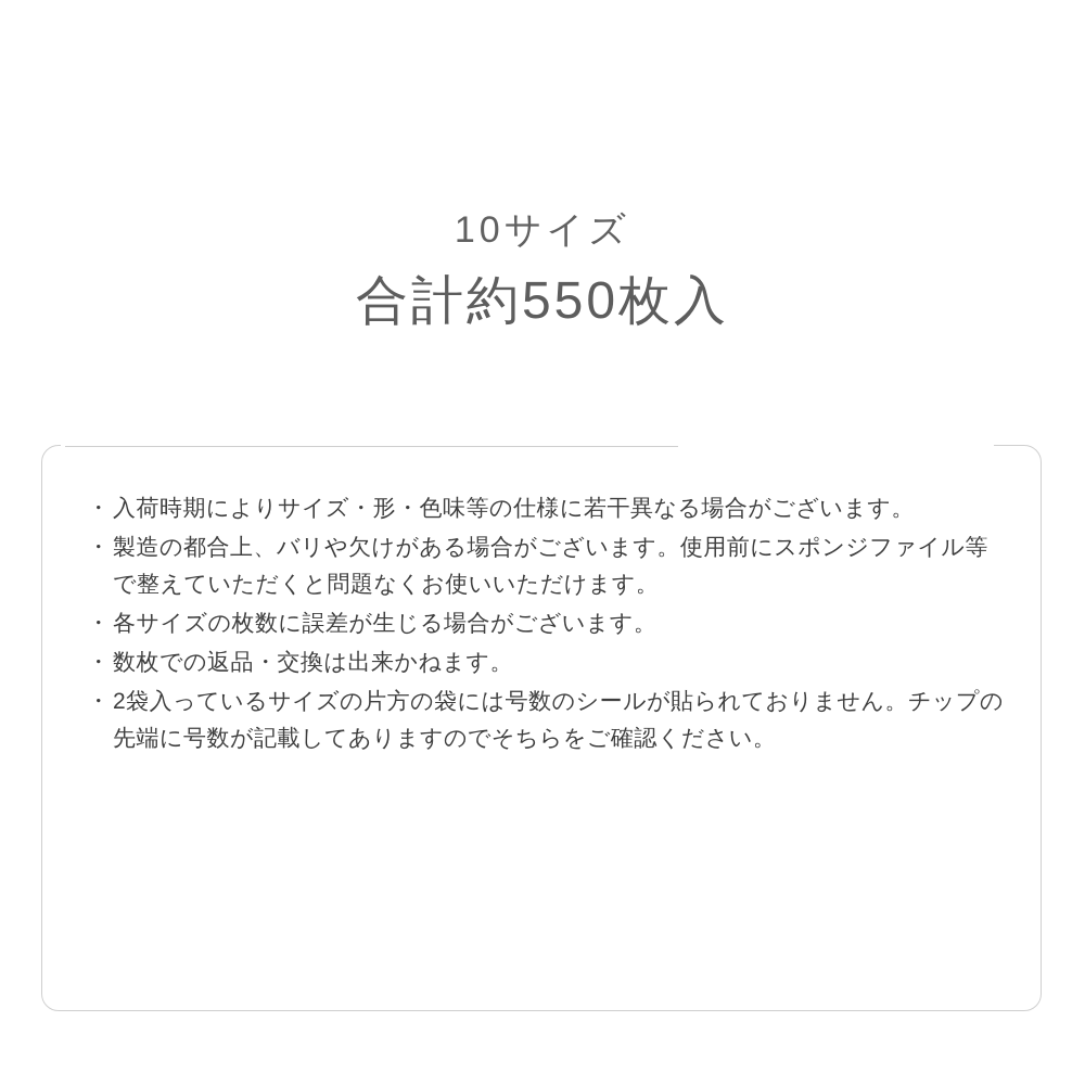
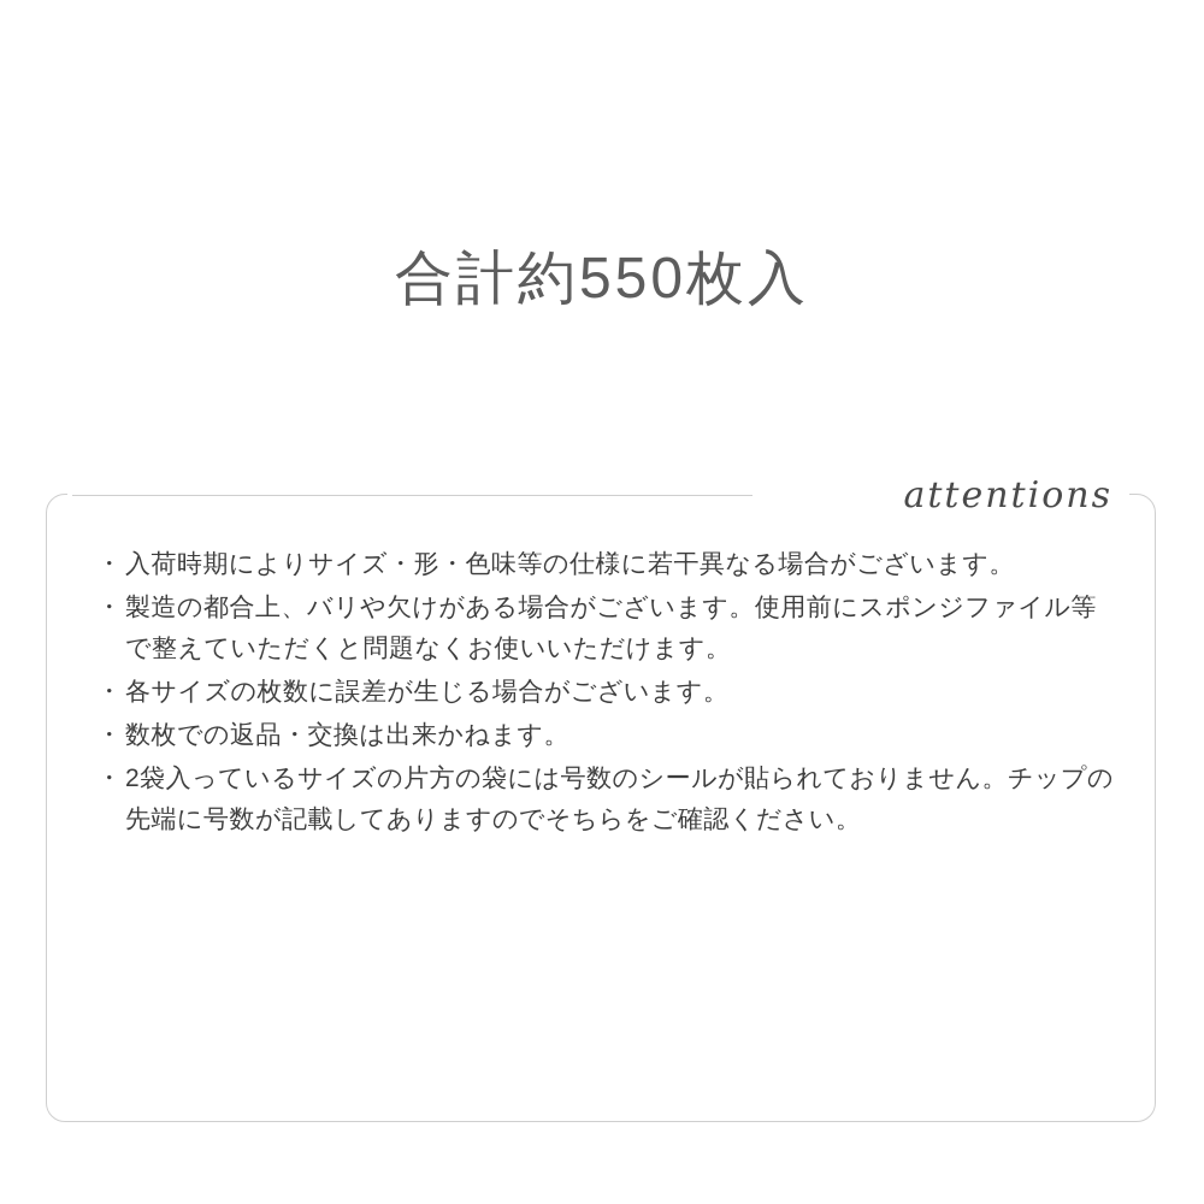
- 10サイズ
  合計約550枚入
+ attentions
  ・
  入荷時期によりサイズ・形・色味等の仕様に若干異なる場合がございます。
  ・
  製造の都合上、バリや欠けがある場合がございます。使用前にスポンジファイル等で整えていただくと問題なくお使いいただけます。
  ・
  各サイズの枚数に誤差が生じる場合がございます。
  ・
  数枚での返品・交換は出来かねます。
  ・
  2袋入っているサイズの片方の袋には号数のシールが貼られておりません。チップの先端に号数が記載してありますのでそちらをご確認ください。
